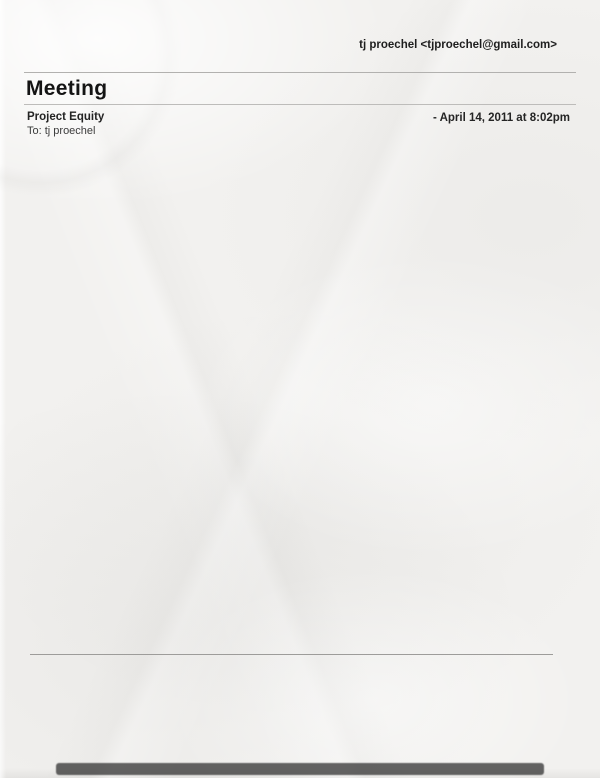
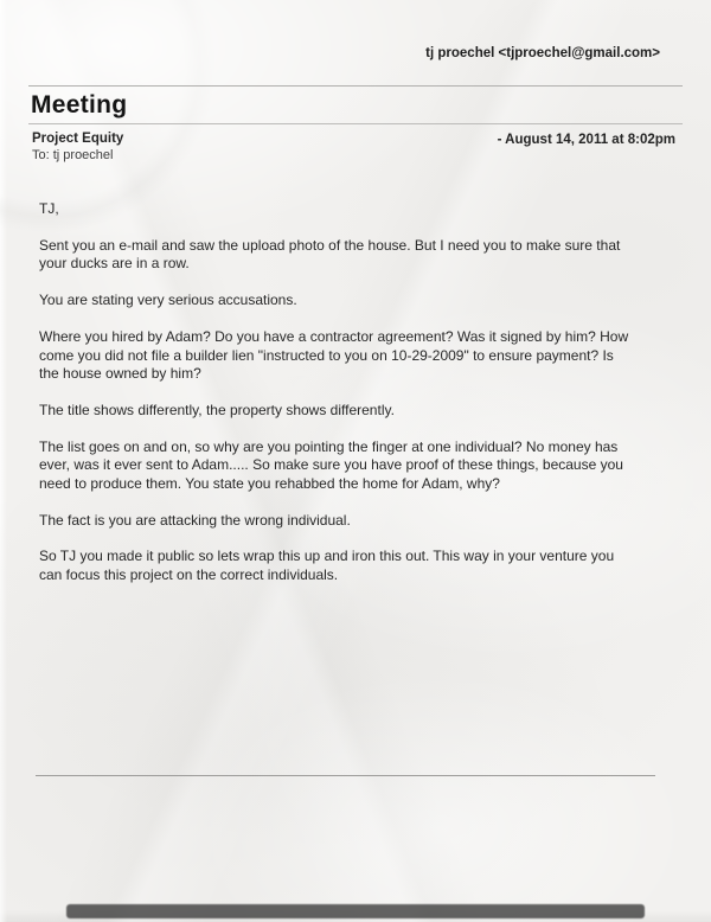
  tj proechel <tjproechel@gmail.com>
  Meeting
  Project Equity
  To: tj proechel
- - April 14, 2011 at 8:02pm
+ - August 14, 2011 at 8:02pm
+ TJ,
+ Sent you an e-mail and saw the upload photo of the house. But I need you to make sure that
+ your ducks are in a row.
+ You are stating very serious accusations.
+ Where you hired by Adam? Do you have a contractor agreement? Was it signed by him? How
+ come you did not file a builder lien "instructed to you on 10-29-2009" to ensure payment? Is
+ the house owned by him?
+ The title shows differently, the property shows differently.
+ The list goes on and on, so why are you pointing the finger at one individual? No money has
+ ever, was it ever sent to Adam..... So make sure you have proof of these things, because you
+ need to produce them. You state you rehabbed the home for Adam, why?
+ The fact is you are attacking the wrong individual.
+ So TJ you made it public so lets wrap this up and iron this out. This way in your venture you
+ can focus this project on the correct individuals.
